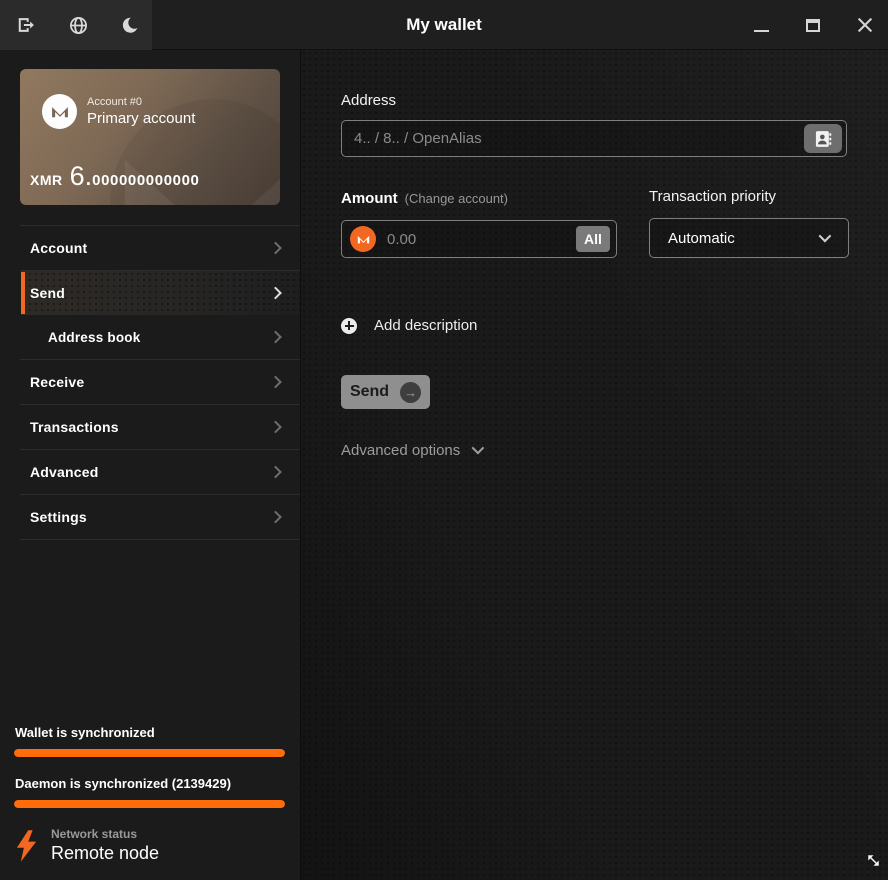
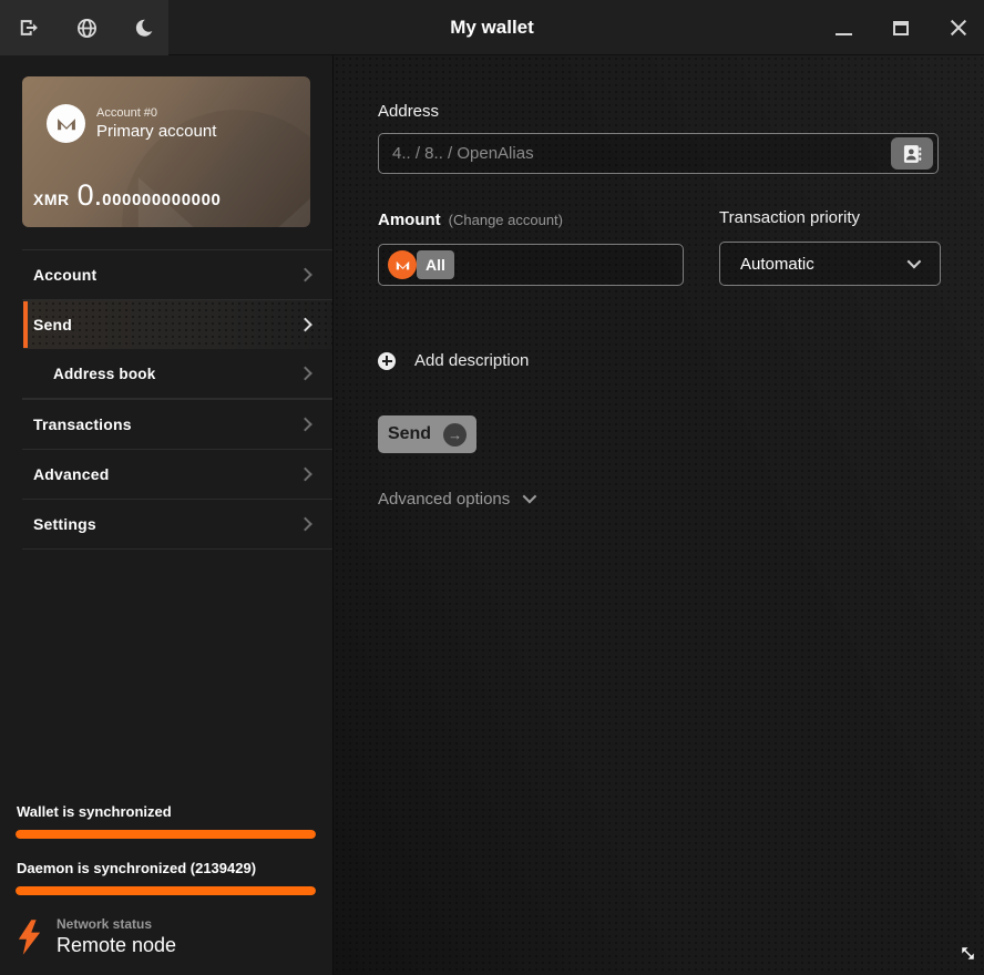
  My wallet
  Account #0
  Primary account
  XMR
- 6.
+ 0.
  000000000000
  Account
  Send
  Address book
- Receive
  Transactions
  Advanced
  Settings
  Wallet is synchronized
  Daemon is synchronized (2139429)
  Network status
  Remote node
  Address
  4.. / 8.. / OpenAlias
  Amount
  (Change account)
- 0.00
  All
  Transaction priority
  Automatic
  Add description
  Send
  →
  Advanced options
